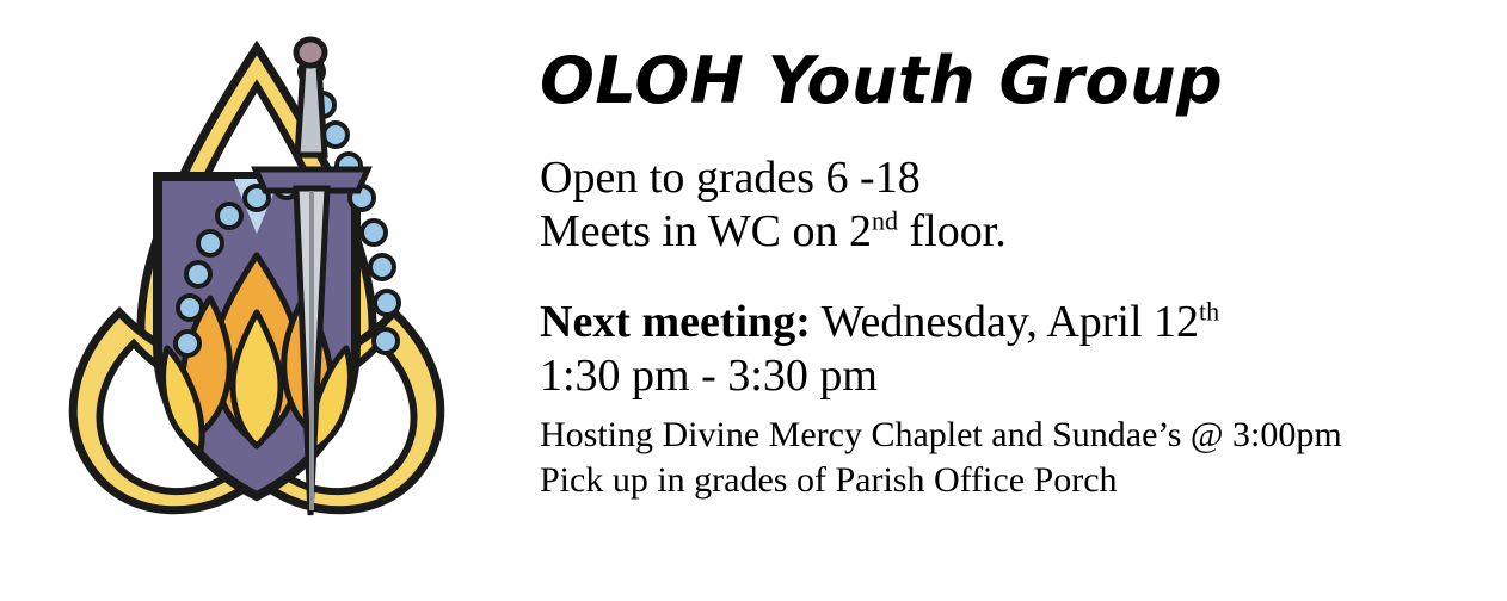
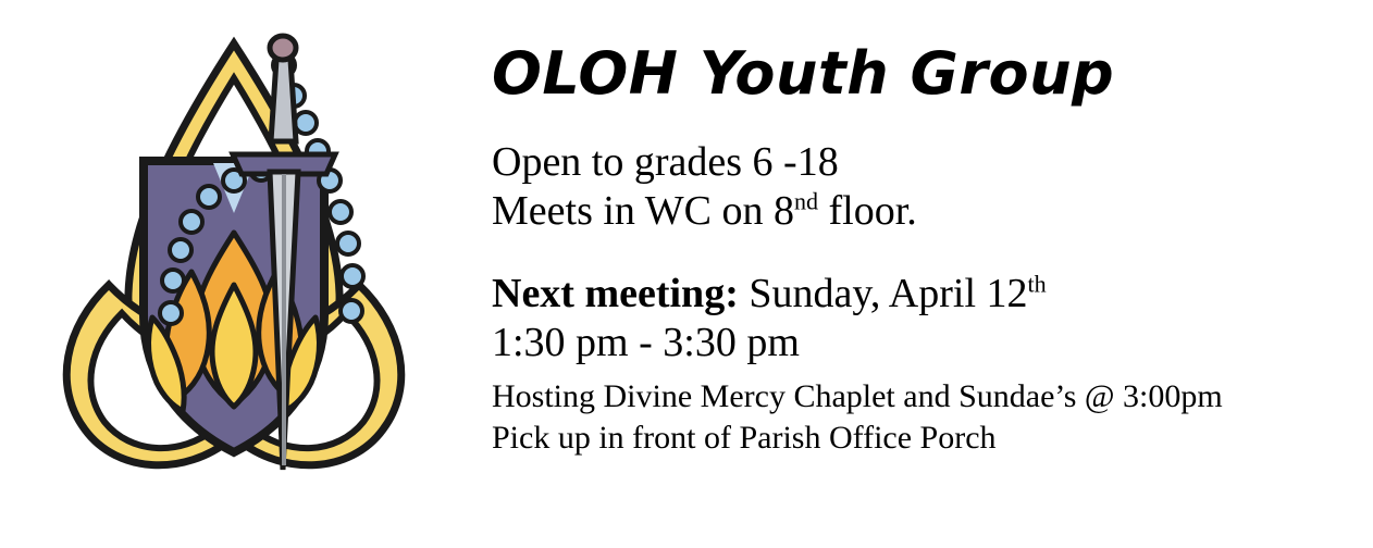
  OLOH Youth Group
  Open to grades 6 -18
- Meets in WC on 2nd floor.
+ Meets in WC on 8nd floor.
- Next meeting: Wednesday, April 12th
+ Next meeting: Sunday, April 12th
  1:30 pm - 3:30 pm
  Hosting Divine Mercy Chaplet and Sundae’s @ 3:00pm
- Pick up in grades of Parish Office Porch
+ Pick up in front of Parish Office Porch
